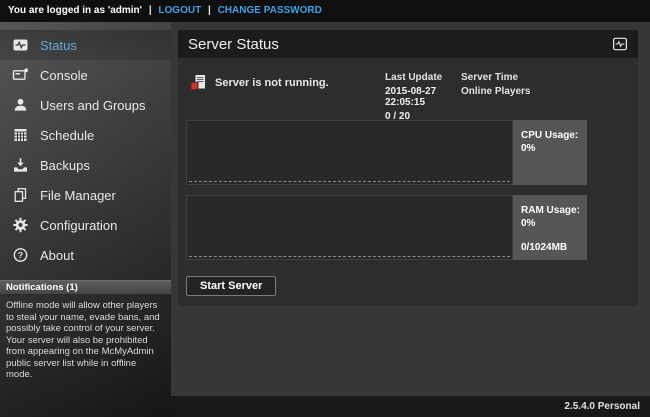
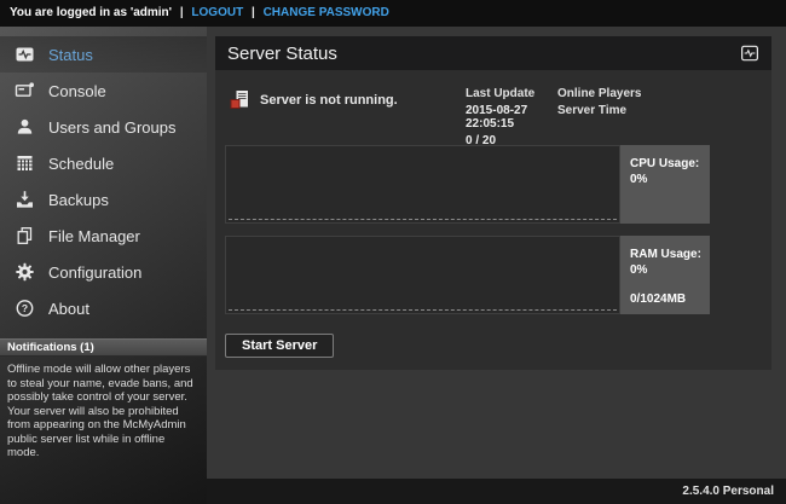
  You are logged in as 'admin' | LOGOUT | CHANGE PASSWORD
  Status
  Console
  Users and Groups
  Schedule
  Backups
  File Manager
  Configuration
  ?
  About
  Notifications (1)
  Offline mode will allow other players to steal your name, evade bans, and possibly take control of your server. Your server will also be prohibited from appearing on the McMyAdmin public server list while in offline mode.
  Server Status
  Server is not running.
  Last Update
- Server Time
+ Online Players
  2015-08-27 22:05:15
- Online Players
+ Server Time
  0 / 20
  CPU Usage:
  0%
  RAM Usage:
  0%
  0/1024MB
  Start Server
  2.5.4.0 Personal
